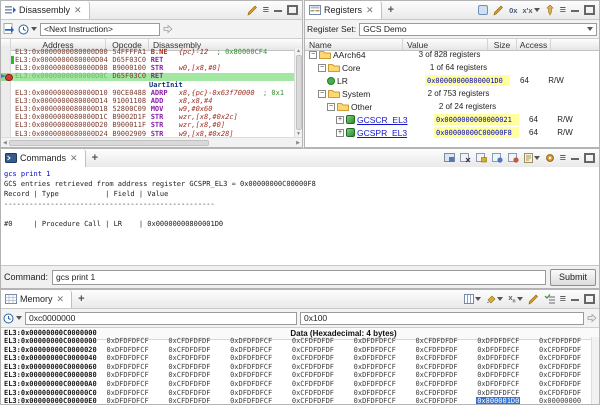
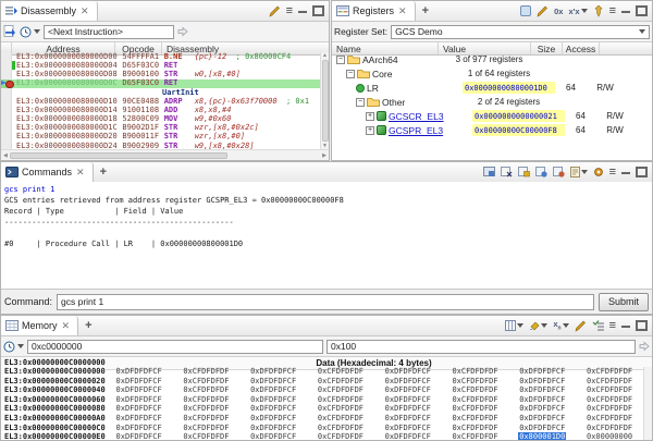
  Disassembly
  ✕
  ≡
  <Next Instruction>
  Address
  Opcode
  Disassembly
  EL3:0x0000000080000D00
  54FFFFA1
  B.NE {pc}-12 ; 0x80000CF4
  EL3:0x0000000080000D08
  B9000100
  STR w0,[x8,#0]
  EL3:0x0000000080000D0C
  D65F03C0
  RET
  UartInit
  EL3:0x0000000080000D10
  90CE0488
  ADRP x8,{pc}-0x63f70000 ; 0x1
  EL3:0x0000000080000D14
  91001108
  ADD x8,x8,#4
  EL3:0x0000000080000D18
  52800C09
  MOV w9,#0x60
  EL3:0x0000000080000D1C
  B9002D1F
  STR wzr,[x8,#0x2c]
  EL3:0x0000000080000D20
  B900011F
  STR wzr,[x8,#0]
  EL3:0x0000000080000D24
  B9002909
  STR w9,[x8,#0x28]
  Registers
  ✕
  +
  0x
  x'x
  ≡
  Register Set:
  GCS Demo
  Name
  Value
  Size
  Access
  AArch64
- 3 of 828 registers
+ 3 of 977 registers
  Core
  1 of 64 registers
  LR
  0x00000000800001D0
  64
  R/W
- System
- 2 of 753 registers
  Other
  2 of 24 registers
  GCSCR_EL3
  0x0000000000000021
  64
  R/W
  GCSPR_EL3
  0x00000000C00000F8
  64
  R/W
  Commands
  ✕
  +
  ≡
  gcs print 1
  GCS entries retrieved from address register GCSPR_EL3 = 0x00000000C00000F8
  Record | Type | Field | Value
  --------------------------------------------------
  #0 | Procedure Call | LR | 0x00000000800001D0
  Command:
  gcs print 1
  Submit
  Memory
  ✕
  +
  ≡
  0xc0000000
  0x100
  EL3:0x00000000C0000000
  Data (Hexadecimal: 4 bytes)
  EL3:0x00000000C0000000
  0xDFDFDFCF
  0xCFDFDFDF
  0xDFDFDFCF
  0xCFDFDFDF
  0xDFDFDFCF
  0xCFDFDFDF
  0xDFDFDFCF
  0xCFDFDFDF
  EL3:0x00000000C0000020
  0xDFDFDFCF
  0xCFDFDFDF
  0xDFDFDFCF
  0xCFDFDFDF
  0xDFDFDFCF
  0xCFDFDFDF
  0xDFDFDFCF
  0xCFDFDFDF
  EL3:0x00000000C0000040
  0xDFDFDFCF
  0xCFDFDFDF
  0xDFDFDFCF
  0xCFDFDFDF
  0xDFDFDFCF
  0xCFDFDFDF
  0xDFDFDFCF
  0xCFDFDFDF
  EL3:0x00000000C0000060
  0xDFDFDFCF
  0xCFDFDFDF
  0xDFDFDFCF
  0xCFDFDFDF
  0xDFDFDFCF
  0xCFDFDFDF
  0xDFDFDFCF
  0xCFDFDFDF
  EL3:0x00000000C0000080
  0xDFDFDFCF
  0xCFDFDFDF
  0xDFDFDFCF
  0xCFDFDFDF
  0xDFDFDFCF
  0xCFDFDFDF
  0xDFDFDFCF
  0xCFDFDFDF
  EL3:0x00000000C00000A0
  0xDFDFDFCF
  0xCFDFDFDF
  0xDFDFDFCF
  0xCFDFDFDF
  0xDFDFDFCF
  0xCFDFDFDF
  0xDFDFDFCF
  0xCFDFDFDF
  EL3:0x00000000C00000C0
  0xDFDFDFCF
  0xCFDFDFDF
  0xDFDFDFCF
  0xCFDFDFDF
  0xDFDFDFCF
  0xCFDFDFDF
  0xDFDFDFCF
  0xCFDFDFDF
  EL3:0x00000000C00000E0
  0xDFDFDFCF
  0xCFDFDFDF
  0xDFDFDFCF
  0xCFDFDFDF
  0xDFDFDFCF
  0xCFDFDFDF
  0x800001D0
  0x00000000
